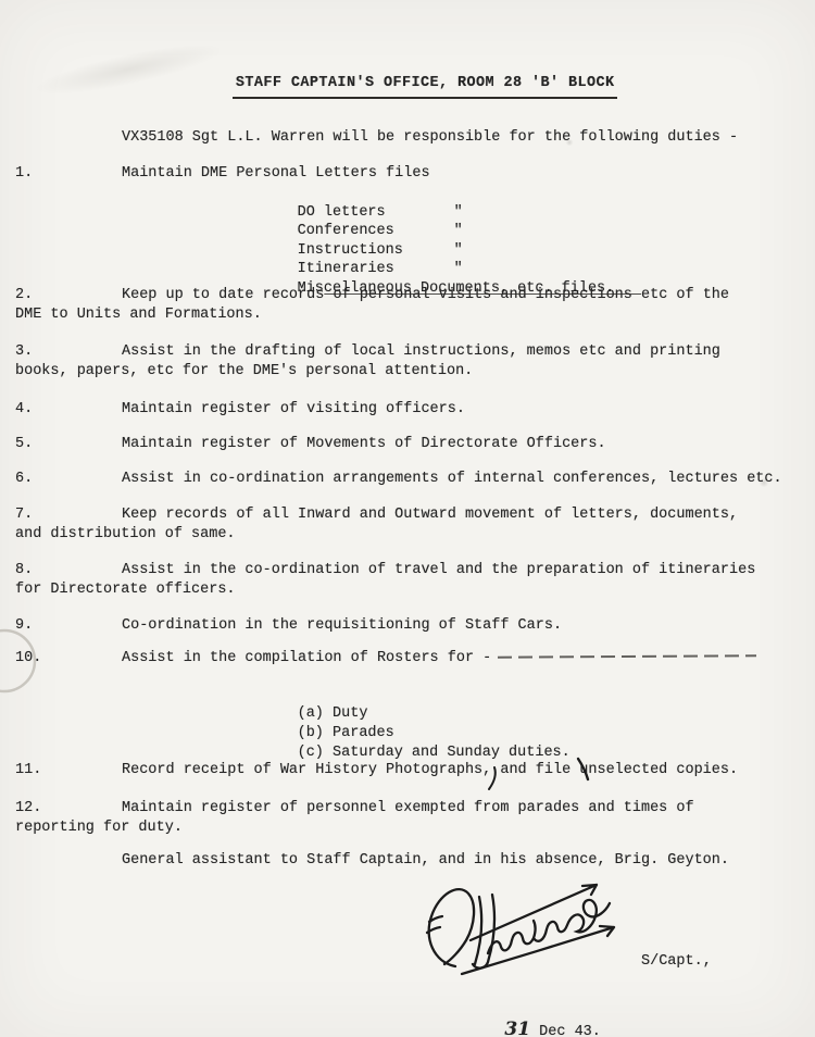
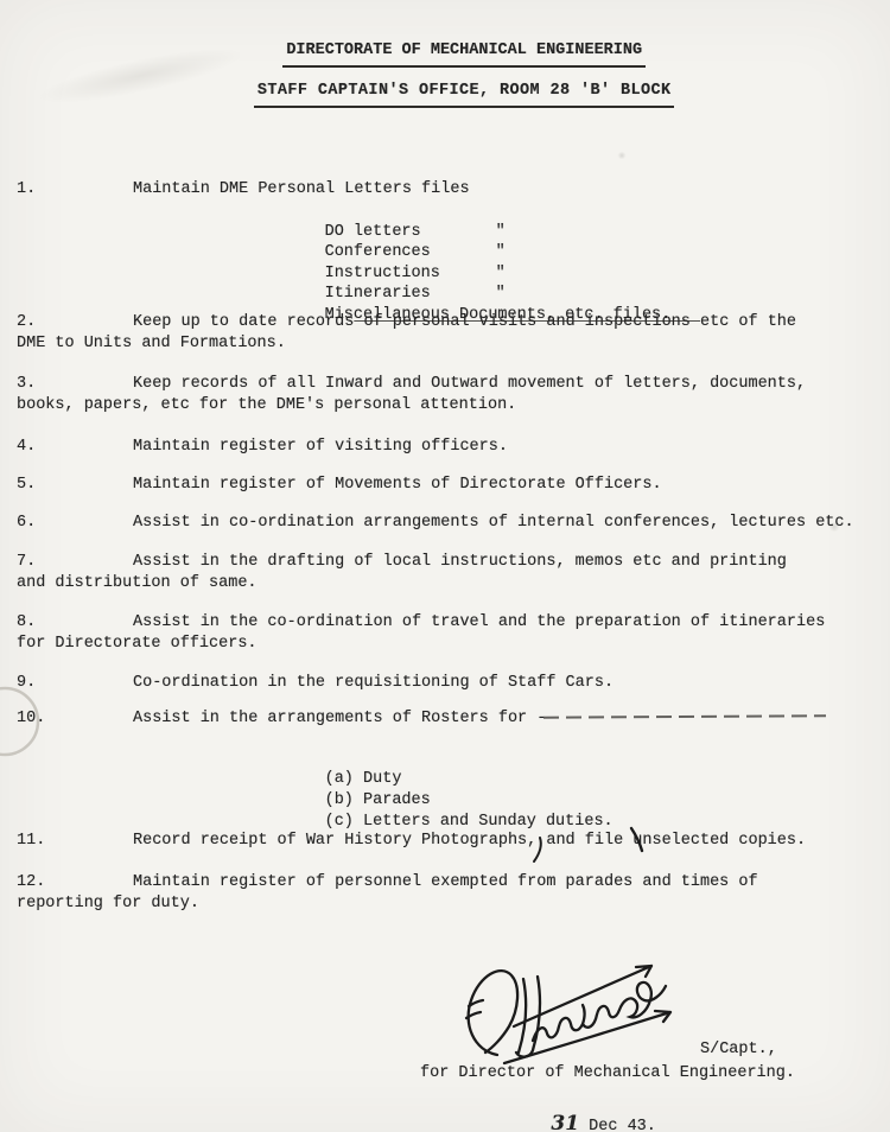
+ DIRECTORATE OF MECHANICAL ENGINEERING
  STAFF CAPTAIN'S OFFICE, ROOM 28 'B' BLOCK
- VX35108 Sgt L.L. Warren will be responsible for the following duties -
  1.
  Maintain DME Personal Letters files
  DO letters "
  Conferences "
  Instructions "
  Itineraries "
  Miscellaneous Documents, etc. files.
  2.
  Keep up to date records of personal visits and inspections etc of the
  DME to Units and Formations.
  3.
- Assist in the drafting of local instructions, memos etc and printing
+ Keep records of all Inward and Outward movement of letters, documents,
  books, papers, etc for the DME's personal attention.
  4.
  Maintain register of visiting officers.
  5.
  Maintain register of Movements of Directorate Officers.
  6.
  Assist in co-ordination arrangements of internal conferences, lectures etc.
  7.
- Keep records of all Inward and Outward movement of letters, documents,
+ Assist in the drafting of local instructions, memos etc and printing
  and distribution of same.
  8.
  Assist in the co-ordination of travel and the preparation of itineraries
  for Directorate officers.
  9.
  Co-ordination in the requisitioning of Staff Cars.
  10.
- Assist in the compilation of Rosters for -
+ Assist in the arrangements of Rosters for -
  (a) Duty
  (b) Parades
- (c) Saturday and Sunday duties.
+ (c) Letters and Sunday duties.
  11.
  Record receipt of War History Photographs, and filenselected copies.
  12.
  Maintain register of personnel exempted from parades and times of
  reporting for duty.
- General assistant to Staff Captain, and in his absence, Brig. Geyton.
  S/Capt.,
+ for Director of Mechanical Engineering.
  31 Dec 43.
